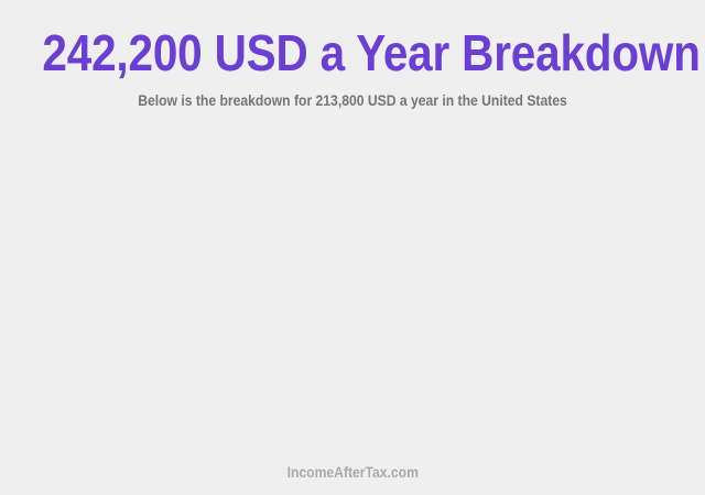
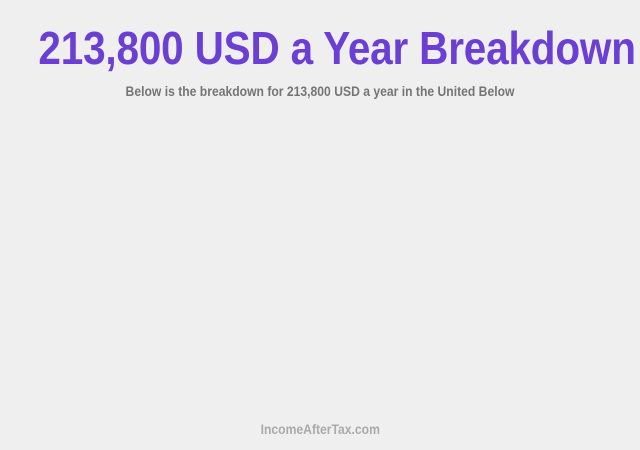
- 242,200 USD a Year Breakdown
+ 213,800 USD a Year Breakdown
- Below is the breakdown for 213,800 USD a year in the United States
+ Below is the breakdown for 213,800 USD a year in the United Below
  IncomeAfterTax.com
